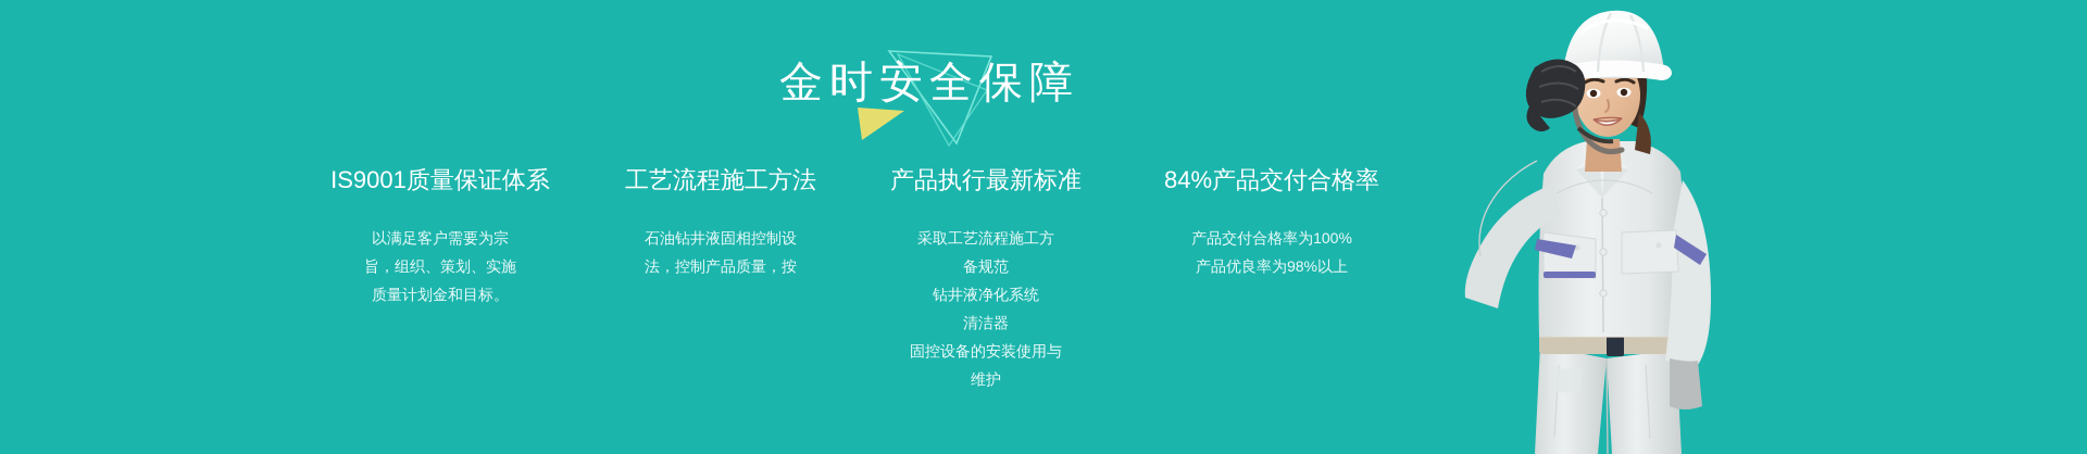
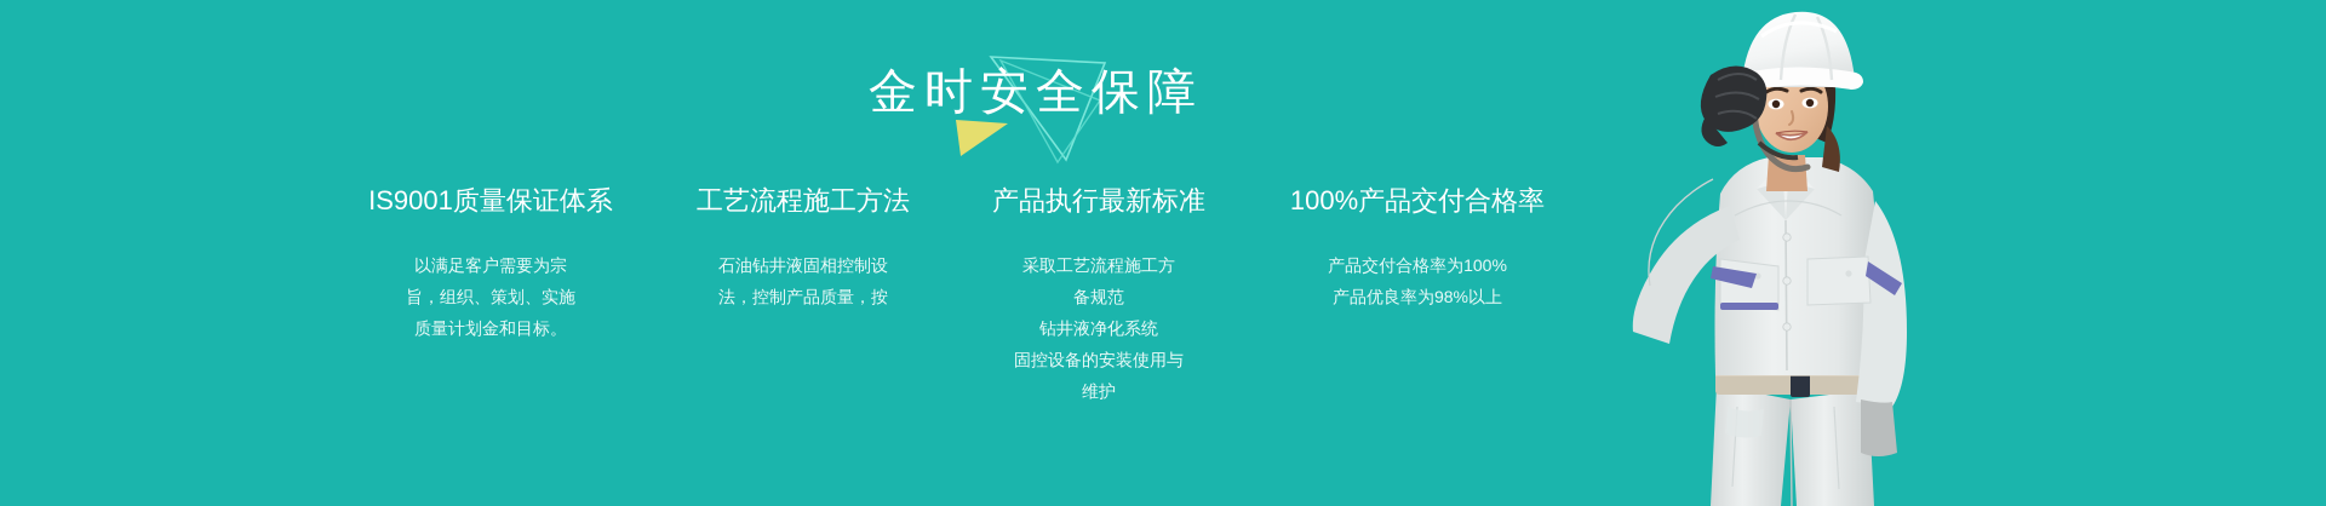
  金时安全保障
  IS9001质量保证体系
  以满足客户需要为宗
  旨，组织、策划、实施
  质量计划金和目标。
  工艺流程施工方法
  石油钻井液固相控制设
  法，控制产品质量，按
  产品执行最新标准
  采取工艺流程施工方
  备规范
  钻井液净化系统
- 清洁器
  固控设备的安装使用与
  维护
- 84%产品交付合格率
+ 100%产品交付合格率
  产品交付合格率为100%
  产品优良率为98%以上
